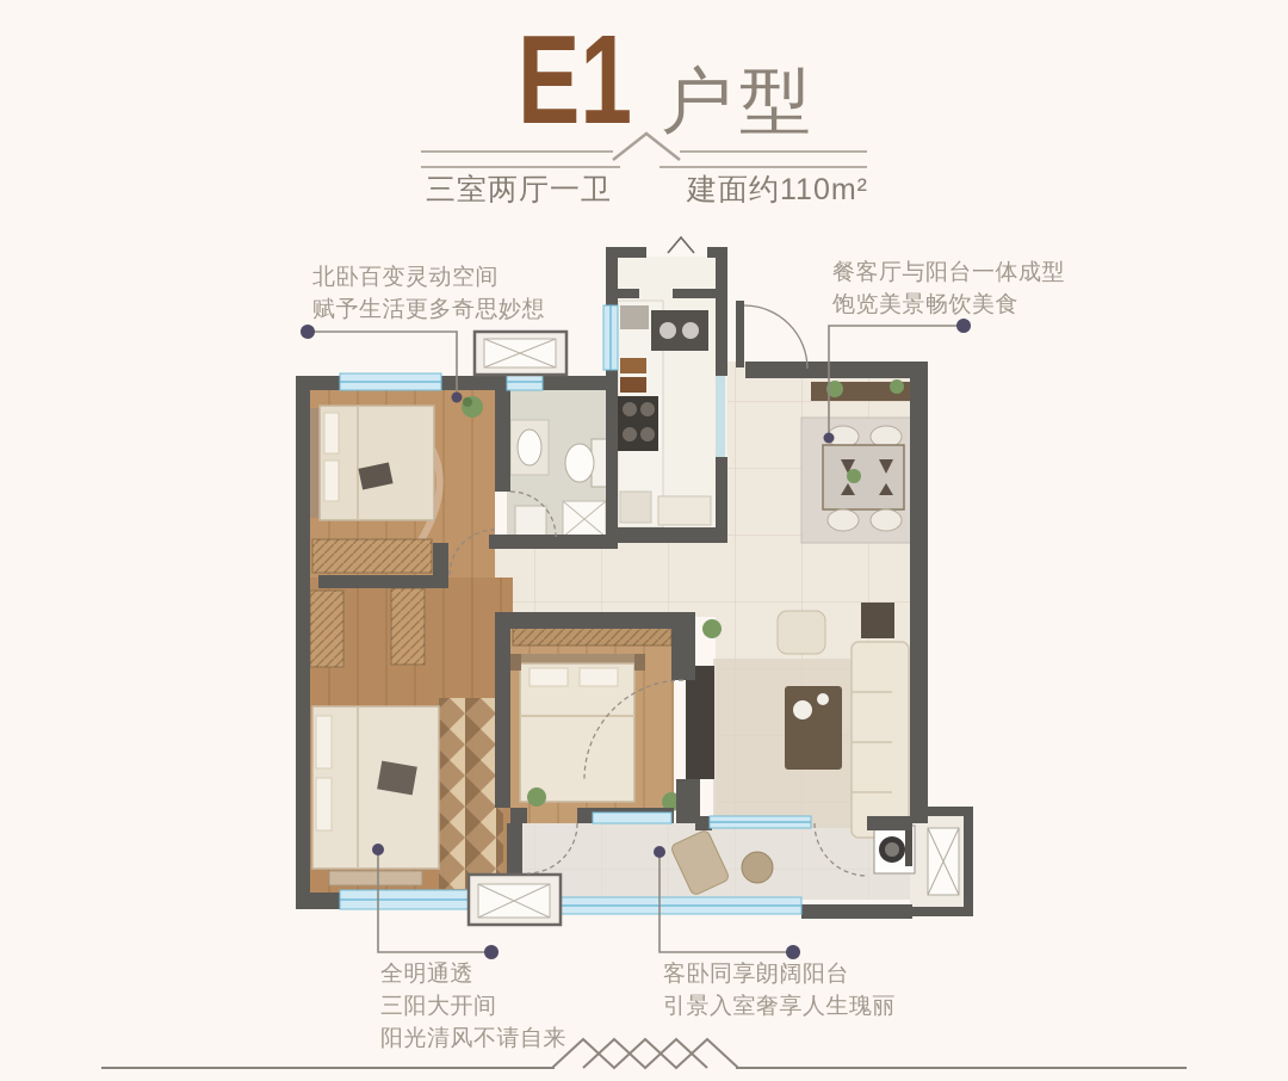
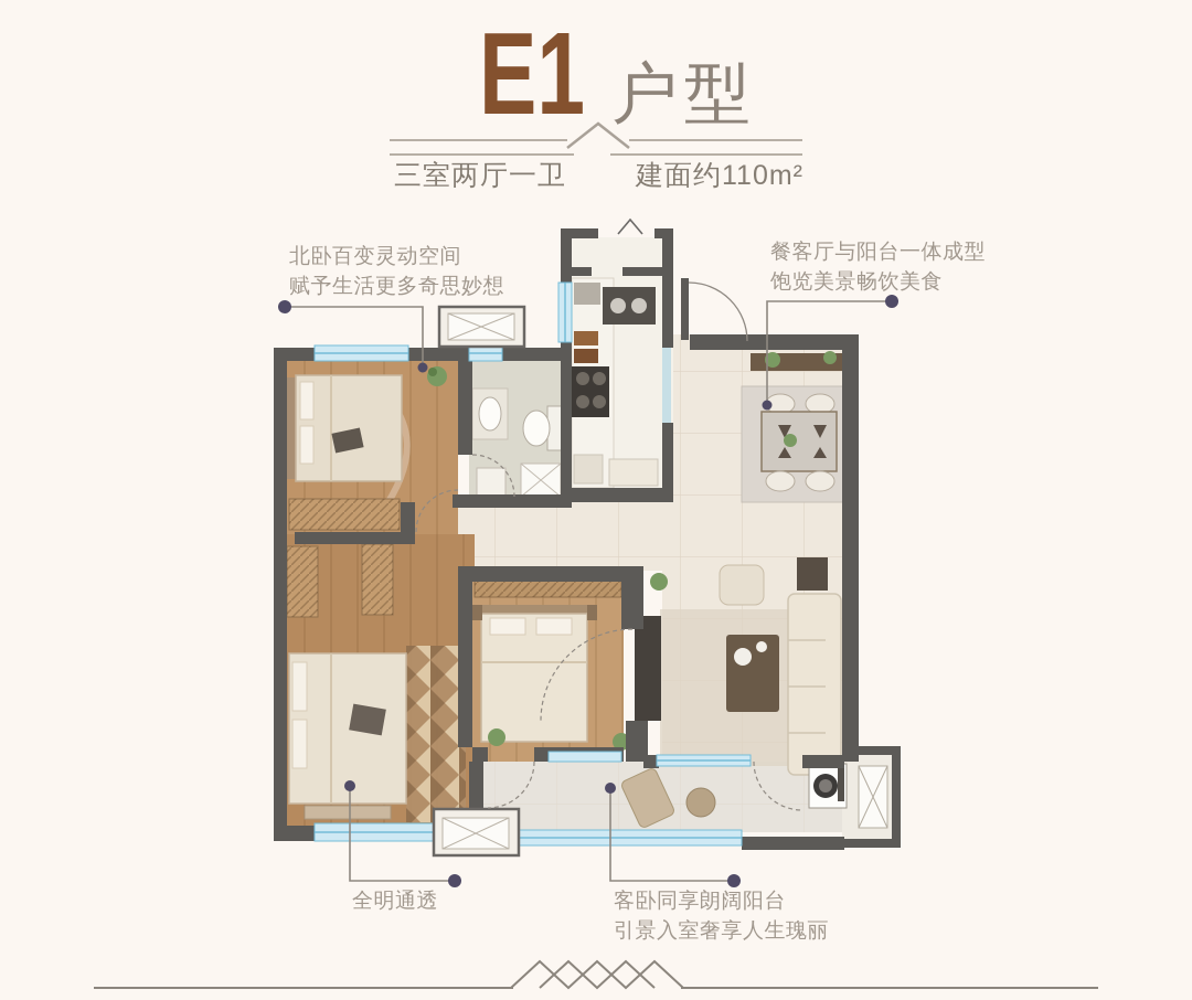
  E1
  户型
  三室两厅一卫
  建面约110m²
  北卧百变灵动空间
  赋予生活更多奇思妙想
  餐客厅与阳台一体成型
  饱览美景畅饮美食
  全明通透
- 三阳大开间
- 阳光清风不请自来
  客卧同享朗阔阳台
  引景入室奢享人生瑰丽
